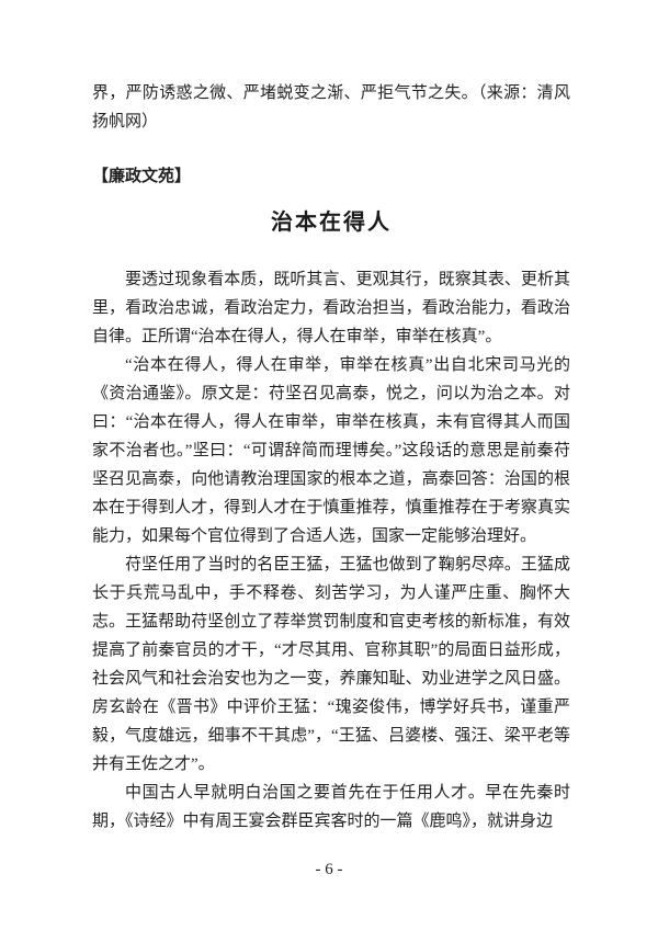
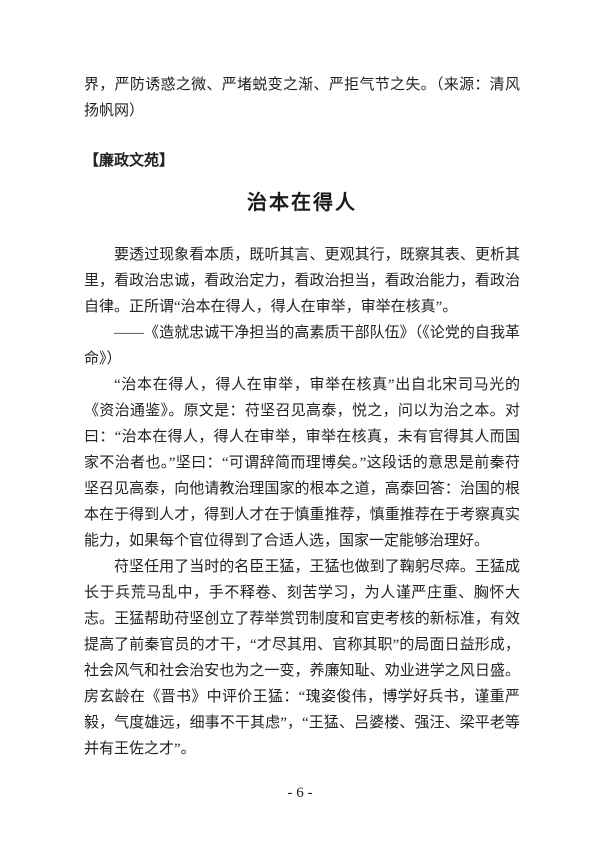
  界，严防诱惑之微、严堵蜕变之渐、严拒气节之失。（来源：清风扬帆网）
  【廉政文苑】
  治本在得人
  要透过现象看本质，既听其言、更观其行，既察其表、更析其里，看政治忠诚，看政治定力，看政治担当，看政治能力，看政治自律。正所谓“治本在得人，得人在审举，审举在核真”。
+ ——《造就忠诚干净担当的高素质干部队伍》（《论党的自我革命》）
  “治本在得人，得人在审举，审举在核真”出自北宋司马光的《资治通鉴》。原文是：苻坚召见高泰，悦之，问以为治之本。对曰：“治本在得人，得人在审举，审举在核真，未有官得其人而国家不治者也。”坚曰：“可谓辞简而理博矣。”这段话的意思是前秦苻坚召见高泰，向他请教治理国家的根本之道，高泰回答：治国的根本在于得到人才，得到人才在于慎重推荐，慎重推荐在于考察真实能力，如果每个官位得到了合适人选，国家一定能够治理好。
  苻坚任用了当时的名臣王猛，王猛也做到了鞠躬尽瘁。王猛成长于兵荒马乱中，手不释卷、刻苦学习，为人谨严庄重、胸怀大志。王猛帮助苻坚创立了荐举赏罚制度和官吏考核的新标准，有效提高了前秦官员的才干，“才尽其用、官称其职”的局面日益形成，社会风气和社会治安也为之一变，养廉知耻、劝业进学之风日盛。房玄龄在《晋书》中评价王猛：“瑰姿俊伟，博学好兵书，谨重严毅，气度雄远，细事不干其虑”，“王猛、吕婆楼、强汪、梁平老等并有王佐之才”。
- 中国古人早就明白治国之要首先在于任用人才。早在先秦时期，《诗经》中有周王宴会群臣宾客时的一篇《鹿鸣》，就讲身边
  - 6 -
